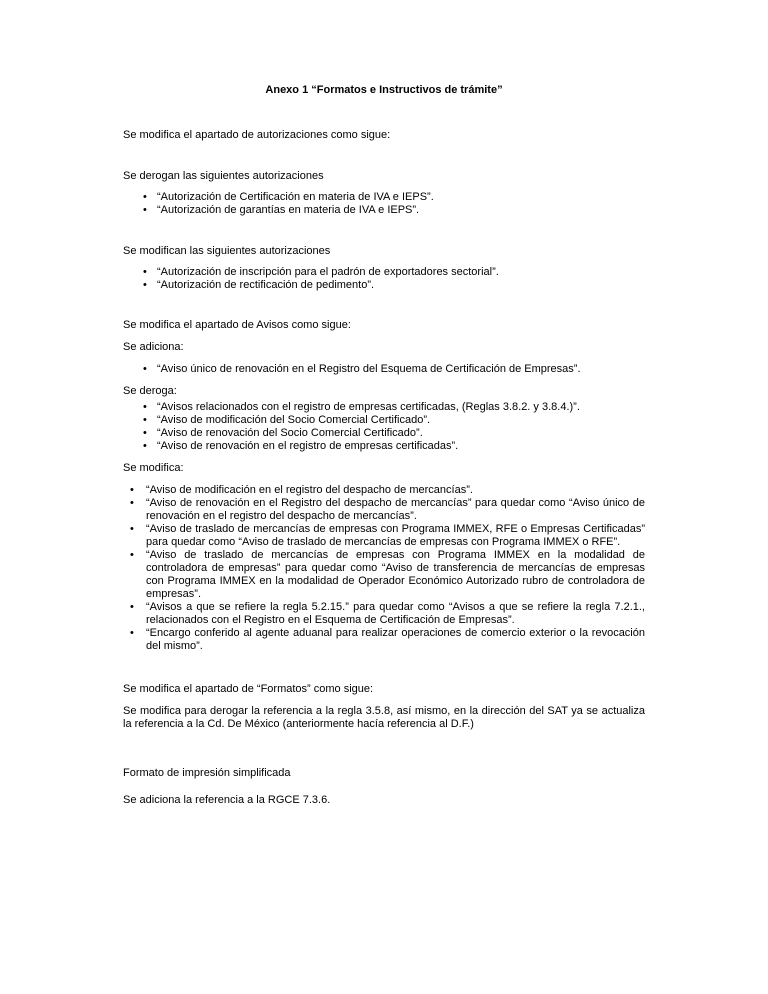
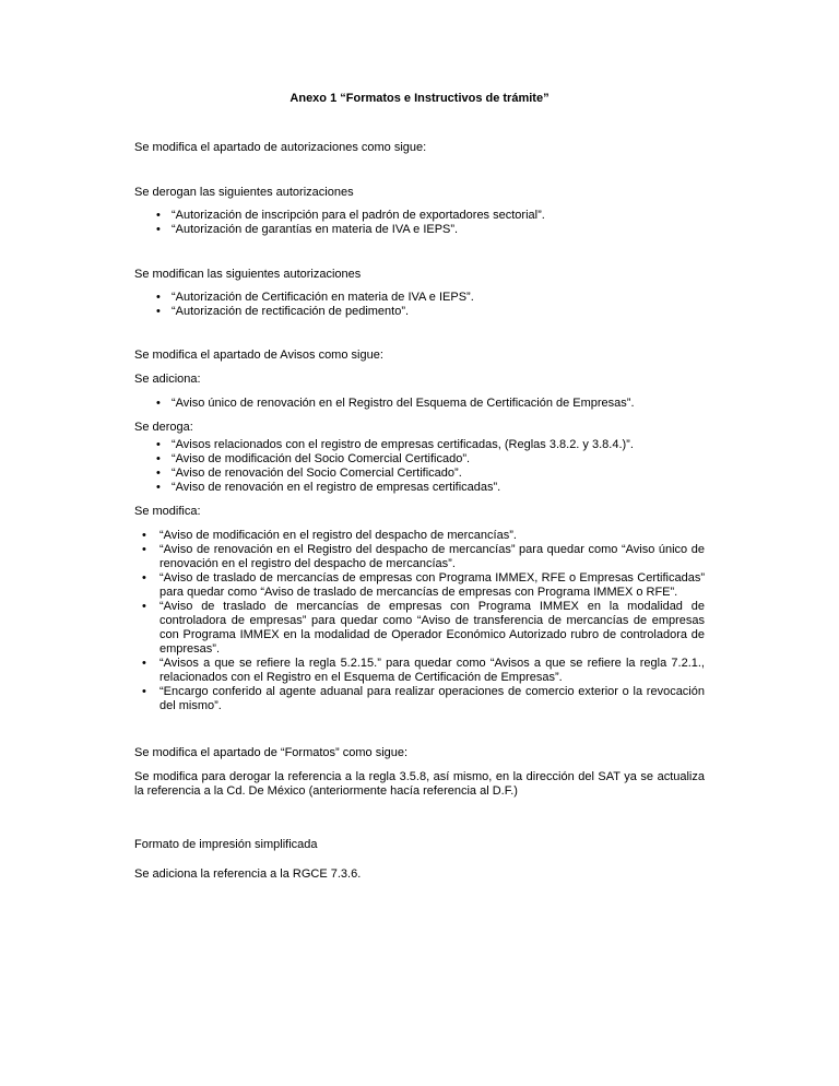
  Anexo 1 “Formatos e Instructivos de trámite”
  Se modifica el apartado de autorizaciones como sigue:
  Se derogan las siguientes autorizaciones
  •
- “Autorización de Certificación en materia de IVA e IEPS”.
+ “Autorización de inscripción para el padrón de exportadores sectorial”.
  •
  “Autorización de garantías en materia de IVA e IEPS”.
  Se modifican las siguientes autorizaciones
  •
- “Autorización de inscripción para el padrón de exportadores sectorial”.
+ “Autorización de Certificación en materia de IVA e IEPS”.
  •
  “Autorización de rectificación de pedimento”.
  Se modifica el apartado de Avisos como sigue:
  Se adiciona:
  •
  “Aviso único de renovación en el Registro del Esquema de Certificación de Empresas”.
  Se deroga:
  •
  “Avisos relacionados con el registro de empresas certificadas, (Reglas 3.8.2. y 3.8.4.)”.
  •
  “Aviso de modificación del Socio Comercial Certificado”.
  •
  “Aviso de renovación del Socio Comercial Certificado”.
  •
  “Aviso de renovación en el registro de empresas certificadas”.
  Se modifica:
  •
  “Aviso de modificación en el registro del despacho de mercancías”.
  •
  “Aviso de renovación en el Registro del despacho de mercancías” para quedar como “Aviso único de renovación en el registro del despacho de mercancías”.
  •
  “Aviso de traslado de mercancías de empresas con Programa IMMEX, RFE o Empresas Certificadas” para quedar como “Aviso de traslado de mercancías de empresas con Programa IMMEX o RFE”.
  •
  “Aviso de traslado de mercancías de empresas con Programa IMMEX en la modalidad de controladora de empresas” para quedar como “Aviso de transferencia de mercancías de empresas con Programa IMMEX en la modalidad de Operador Económico Autorizado rubro de controladora de empresas”.
  •
  “Avisos a que se refiere la regla 5.2.15.” para quedar como “Avisos a que se refiere la regla 7.2.1., relacionados con el Registro en el Esquema de Certificación de Empresas”.
  •
  “Encargo conferido al agente aduanal para realizar operaciones de comercio exterior o la revocación del mismo”.
  Se modifica el apartado de “Formatos” como sigue:
  Se modifica para derogar la referencia a la regla 3.5.8, así mismo, en la dirección del SAT ya se actualiza la referencia a la Cd. De México (anteriormente hacía referencia al D.F.)
  Formato de impresión simplificada
  Se adiciona la referencia a la RGCE 7.3.6.
